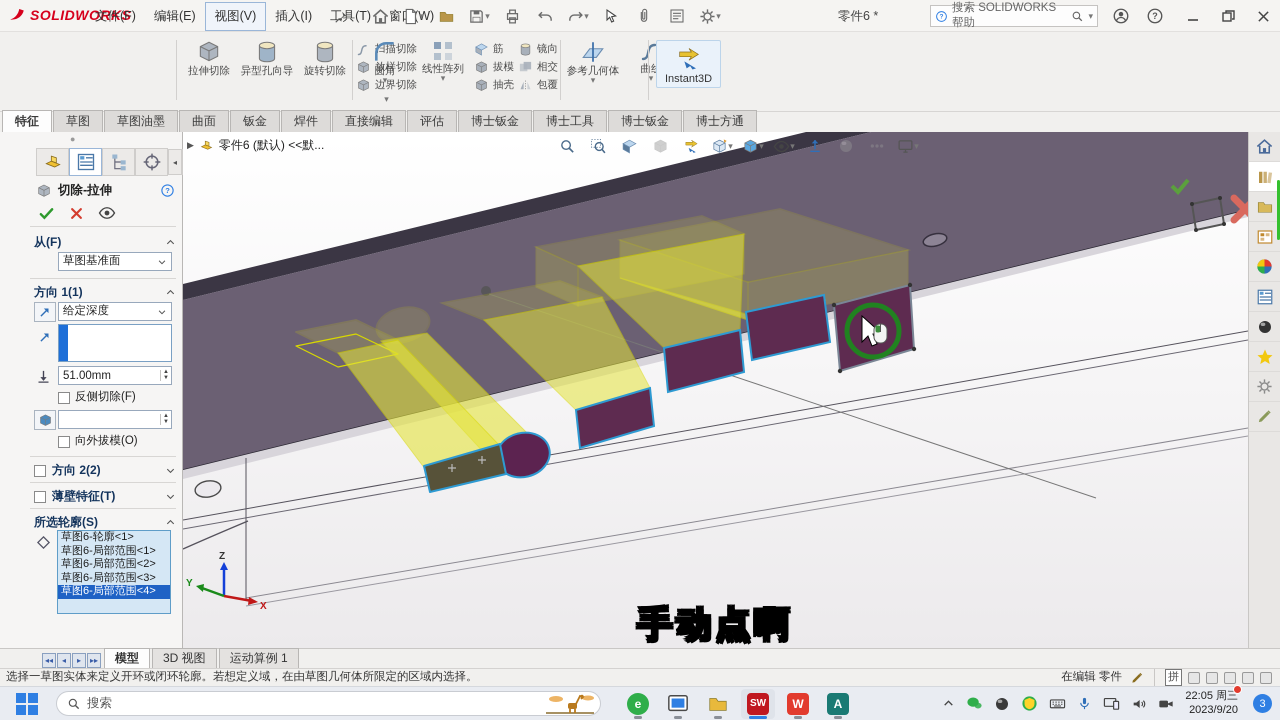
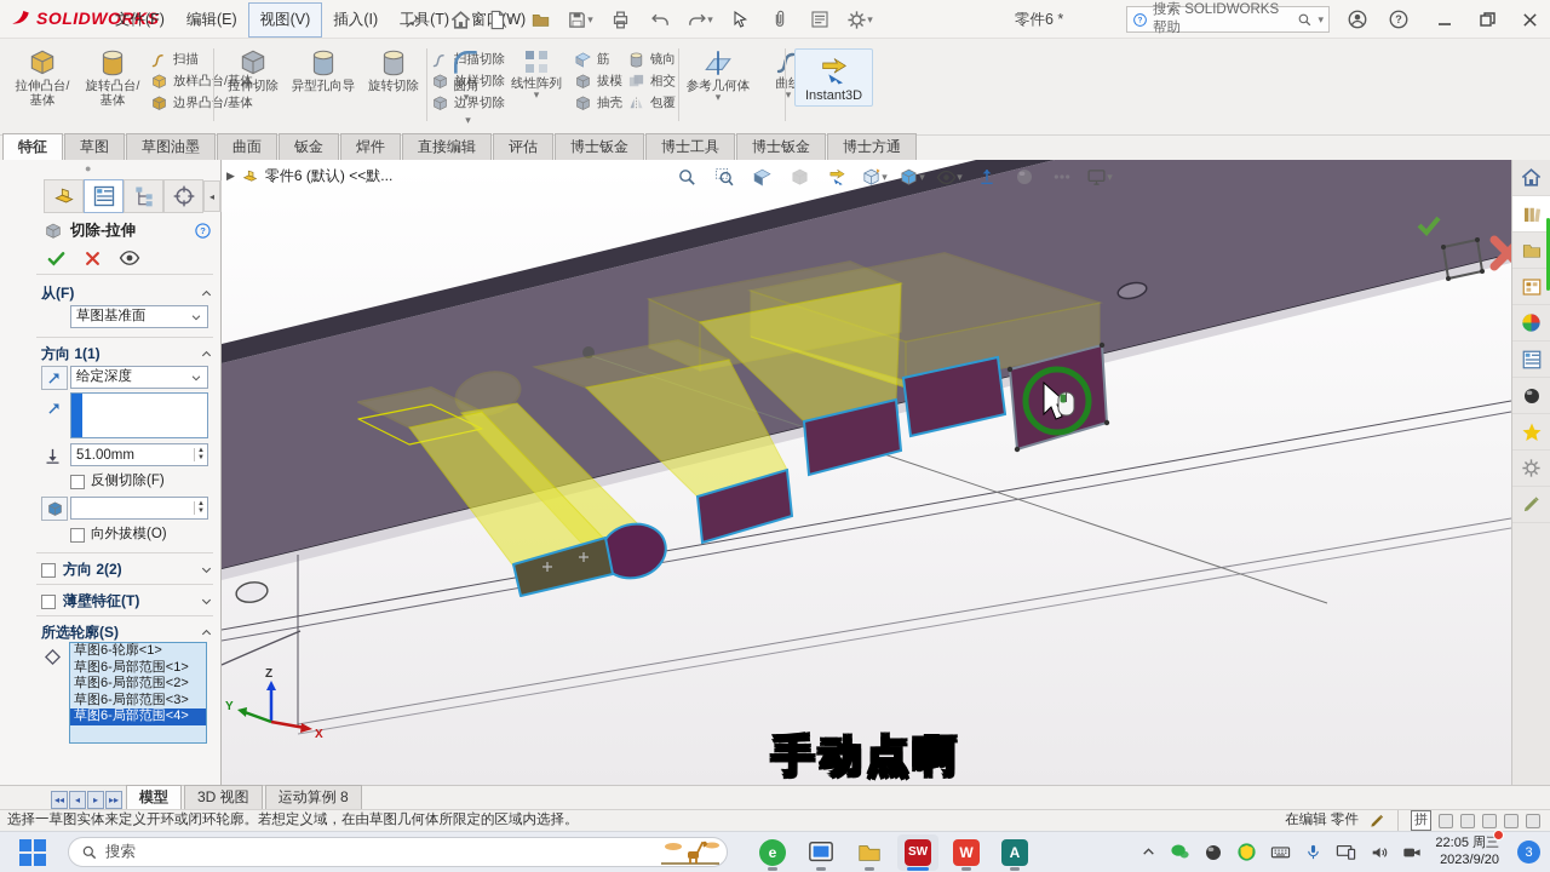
  SOLIDWORKS
  文件(F)
  编辑(E)
  视图(V)
  插入(I)
  工具(T)
  ▾
  ▾
  ▾
  ▾
  零件6 *
  搜索 SOLIDWORKS 帮助
  ▾
+ 拉伸凸台/基体
+ 旋转凸台/基体
+ 扫描
+ 放样凸台/基体
+ 边界凸台/基体
  拉伸切除
  异型孔向导
  旋转切除
  扫描切除
  放样切除
  边界切除
  ▾
  圆角
  ▾
  线性阵列
  ▾
  筋
  拔模
  抽壳
  镜向
  相交
  包覆
  参考几何体
  ▾
  ▾
  Instant3D
  特征
  草图
  草图油墨
  曲面
  钣金
  焊件
  直接编辑
  评估
  博士钣金
  博士工具
  博士钣金
  博士方通
  ●
  ◂
  切除-拉伸
  从(F)
  草图基准面
  方向 1(1)
  给定深度
  51.00mm
  反侧切除(F)
  向外拔模(O)
  方向 2(2)
  薄壁特征(T)
  所选轮廓(S)
  草图6-轮廓<1>
  草图6-局部范围<1>
  草图6-局部范围<2>
  草图6-局部范围<3>
  草图6-局部范围<4>
  Z
  X
  Y
  ▶
  零件6 (默认) <<默...
  ▾
  ▾
  ▾
  手动点啊
  ◂◂
  ◂
  ▸
  ▸▸
  模型
  3D 视图
- 运动算例 1
+ 运动算例 8
  选择一草图实体来定义开环或闭环轮廓。若想定义域，在由草图几何体所限定的区域内选择。
  在编辑 零件
  拼
  搜索
  e
  SW
  W
  A
  22:05 周三
  2023/9/20
  3
